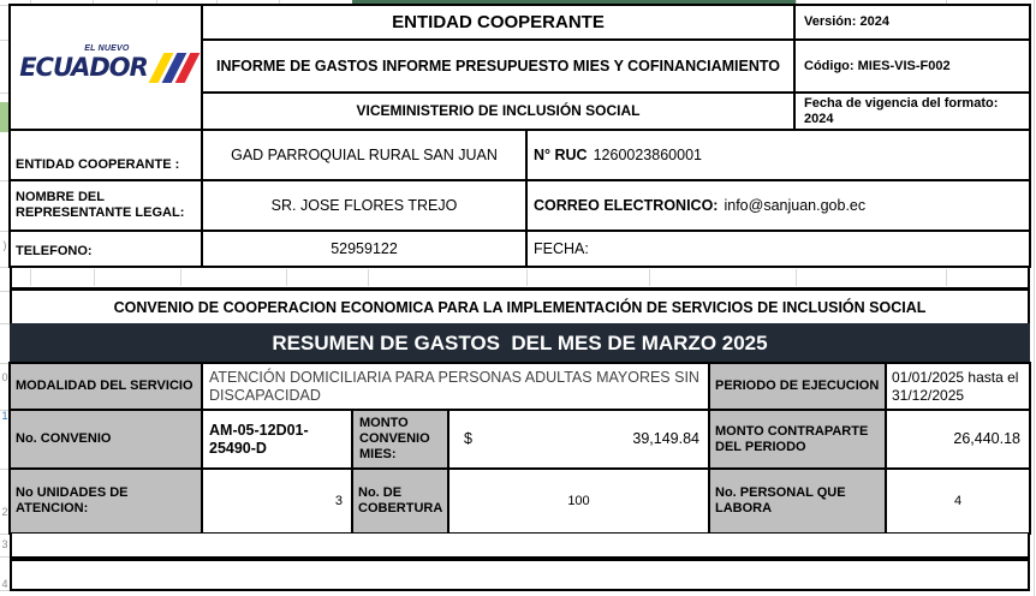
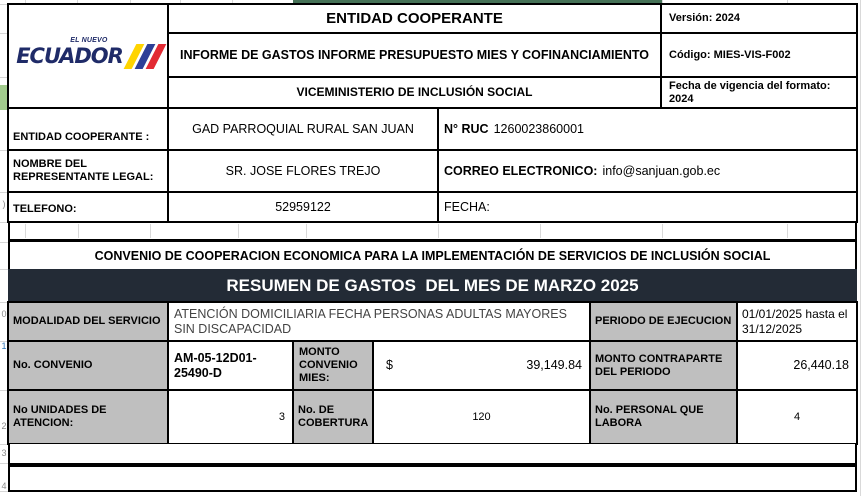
  )
  0
  1
  2
  3
  4
  ECUADOR
  ENTIDAD COOPERANTE
  INFORME DE GASTOS INFORME PRESUPUESTO MIES Y COFINANCIAMIENTO
  VICEMINISTERIO DE INCLUSIÓN SOCIAL
  Versión: 2024
  Código: MIES-VIS-F002
  Fecha de vigencia del formato: 2024
  ENTIDAD COOPERANTE :
  GAD PARROQUIAL RURAL SAN JUAN
  N° RUC
  1260023860001
  NOMBRE DEL REPRESENTANTE LEGAL:
  SR. JOSE FLORES TREJO
  CORREO ELECTRONICO:
  info@sanjuan.gob.ec
  TELEFONO:
  52959122
  FECHA:
  CONVENIO DE COOPERACION ECONOMICA PARA LA IMPLEMENTACIÓN DE SERVICIOS DE INCLUSIÓN SOCIAL
  RESUMEN DE GASTOS DEL MES DE MARZO 2025
  MODALIDAD DEL SERVICIO
- ATENCIÓN DOMICILIARIA PARA PERSONAS ADULTAS MAYORES SIN DISCAPACIDAD
+ ATENCIÓN DOMICILIARIA FECHA PERSONAS ADULTAS MAYORES SIN DISCAPACIDAD
  PERIODO DE EJECUCION
  01/01/2025 hasta el 31/12/2025
  No. CONVENIO
  AM-05-12D01-25490-D
  MONTO CONVENIO MIES:
  $
  39,149.84
  MONTO CONTRAPARTE DEL PERIODO
  26,440.18
  No UNIDADES DE ATENCION:
  3
  No. DE COBERTURA
- 100
+ 120
  No. PERSONAL QUE LABORA
  4
